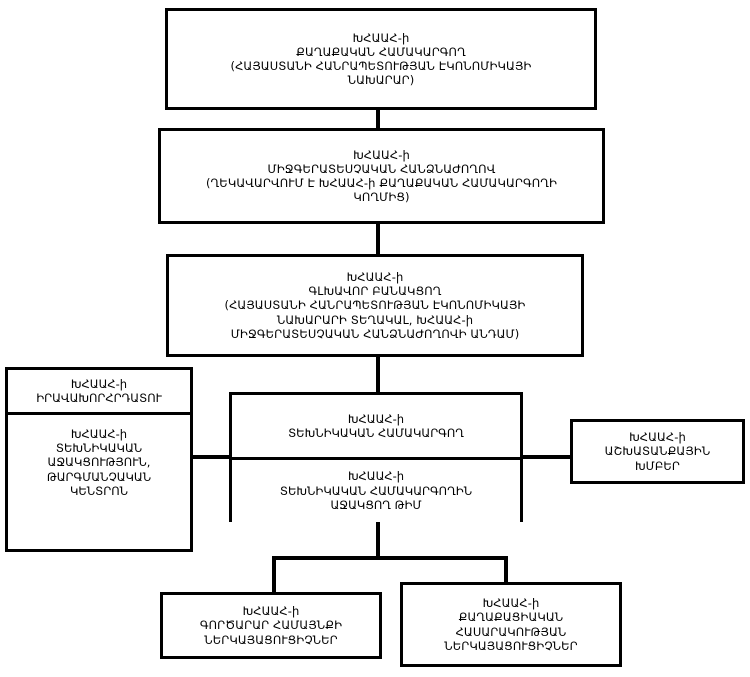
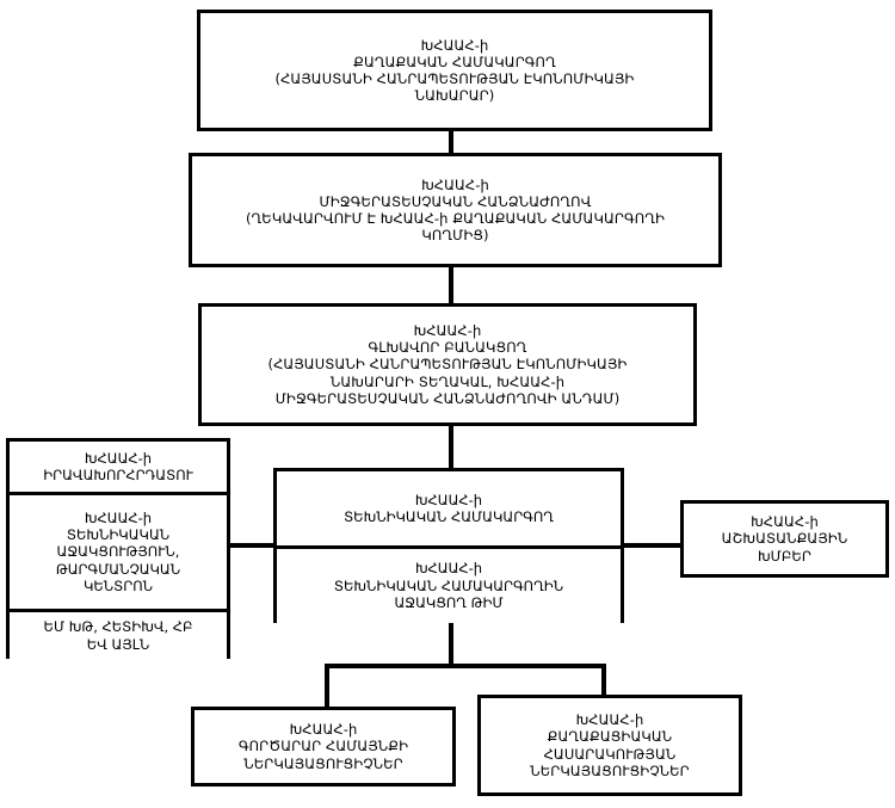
  ԽՀԱԱՀ-ի
  ՔԱՂԱՔԱԿԱՆ ՀԱՄԱԿԱՐԳՈՂ
  (ՀԱՅԱՍՏԱՆԻ ՀԱՆՐԱՊԵՏՈՒԹՅԱՆ ԷԿՈՆՈՄԻԿԱՅԻ
  ՆԱԽԱՐԱՐ)
  ԽՀԱԱՀ-ի
  ՄԻՋԳԵՐԱՏԵՍՉԱԿԱՆ ՀԱՆՁՆԱԺՈՂՈՎ
  (ՂԵԿԱՎԱՐՎՈՒՄ Է ԽՀԱԱՀ-ի ՔԱՂԱՔԱԿԱՆ ՀԱՄԱԿԱՐԳՈՂԻ
  ԿՈՂՄԻՑ)
  ԽՀԱԱՀ-ի
  ԳԼԽԱՎՈՐ ԲԱՆԱԿՑՈՂ
  (ՀԱՅԱՍՏԱՆԻ ՀԱՆՐԱՊԵՏՈՒԹՅԱՆ ԷԿՈՆՈՄԻԿԱՅԻ
  ՆԱԽԱՐԱՐԻ ՏԵՂԱԿԱԼ, ԽՀԱԱՀ-ի
  ՄԻՋԳԵՐԱՏԵՍՉԱԿԱՆ ՀԱՆՁՆԱԺՈՂՈՎԻ ԱՆԴԱՄ)
  ԽՀԱԱՀ-ի
  ԻՐԱՎԱԽՈՐՀՐԴԱՏՈՒ
  ԽՀԱԱՀ-ի
  ՏԵԽՆԻԿԱԿԱՆ
  ԱՋԱԿՑՈՒԹՅՈՒՆ,
  ԹԱՐԳՄԱՆՉԱԿԱՆ
  ԿԵՆՏՐՈՆ
+ ԵՄ ԽԹ, ՀԵՏԻԽՎ, ՀԲ
+ ԵՎ ԱՅԼՆ
  ԽՀԱԱՀ-ի
  ՏԵԽՆԻԿԱԿԱՆ ՀԱՄԱԿԱՐԳՈՂ
  ԽՀԱԱՀ-ի
  ՏԵԽՆԻԿԱԿԱՆ ՀԱՄԱԿԱՐԳՈՂԻՆ
  ԱՋԱԿՑՈՂ ԹԻՄ
  ԽՀԱԱՀ-ի
  ԱՇԽԱՏԱՆՔԱՅԻՆ
  ԽՄԲԵՐ
  ԽՀԱԱՀ-ի
  ԳՈՐԾԱՐԱՐ ՀԱՄԱՅՆՔԻ
  ՆԵՐԿԱՅԱՑՈՒՑԻՉՆԵՐ
  ԽՀԱԱՀ-ի
  ՔԱՂԱՔԱՑԻԱԿԱՆ
  ՀԱՍԱՐԱԿՈՒԹՅԱՆ
  ՆԵՐԿԱՅԱՑՈՒՑԻՉՆԵՐ
